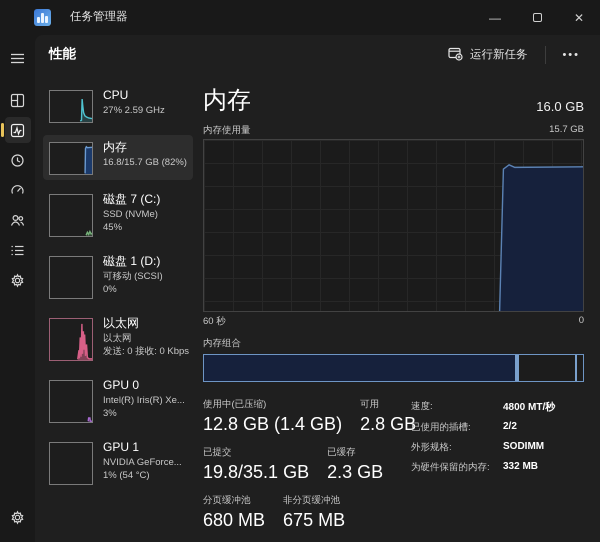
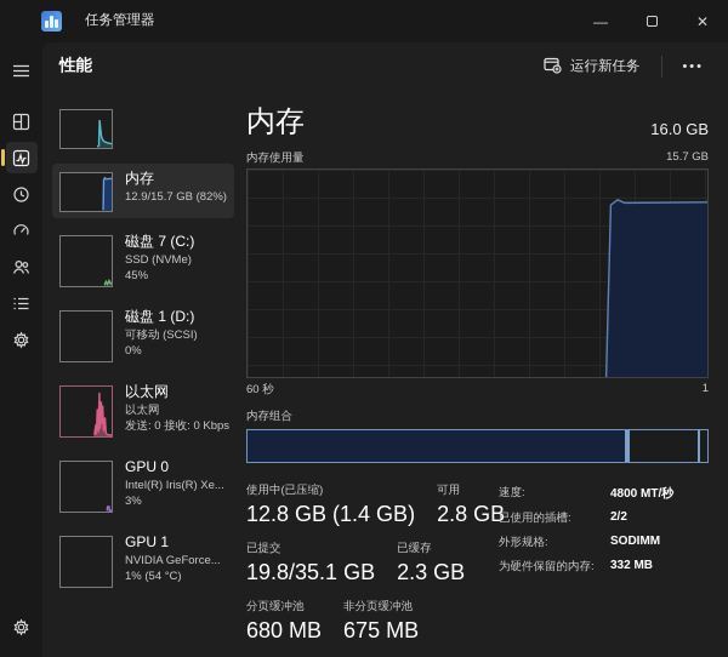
  任务管理器
  —
  ✕
  性能
  运行新任务
  •••
- CPU
- 27% 2.59 GHz
  内存
- 16.8/15.7 GB (82%)
+ 12.9/15.7 GB (82%)
  磁盘 7 (C:)
  SSD (NVMe)
  45%
  磁盘 1 (D:)
  可移动 (SCSI)
  0%
  以太网
  以太网
  发送: 0 接收: 0 Kbps
  GPU 0
  Intel(R) Iris(R) Xe...
  3%
  GPU 1
  NVIDIA GeForce...
  1% (54 °C)
  内存
  16.0 GB
  内存使用量
  15.7 GB
  60 秒
- 0
+ 1
  内存组合
  使用中(已压缩)
  12.8 GB (1.4 GB)
  可用
  2.8 GB
  已提交
  19.8/35.1 GB
  已缓存
  2.3 GB
  分页缓冲池
  680 MB
  非分页缓冲池
  675 MB
  速度:
  4800 MT/秒
  已使用的插槽:
  2/2
  外形规格:
  SODIMM
  为硬件保留的内存:
  332 MB
